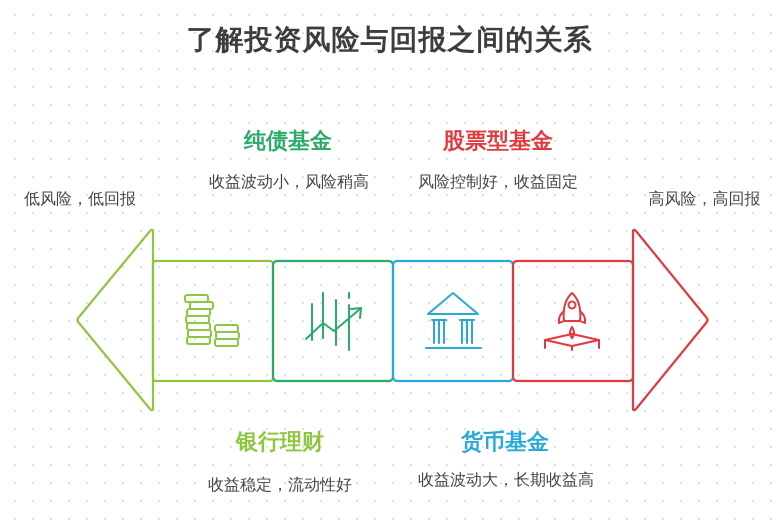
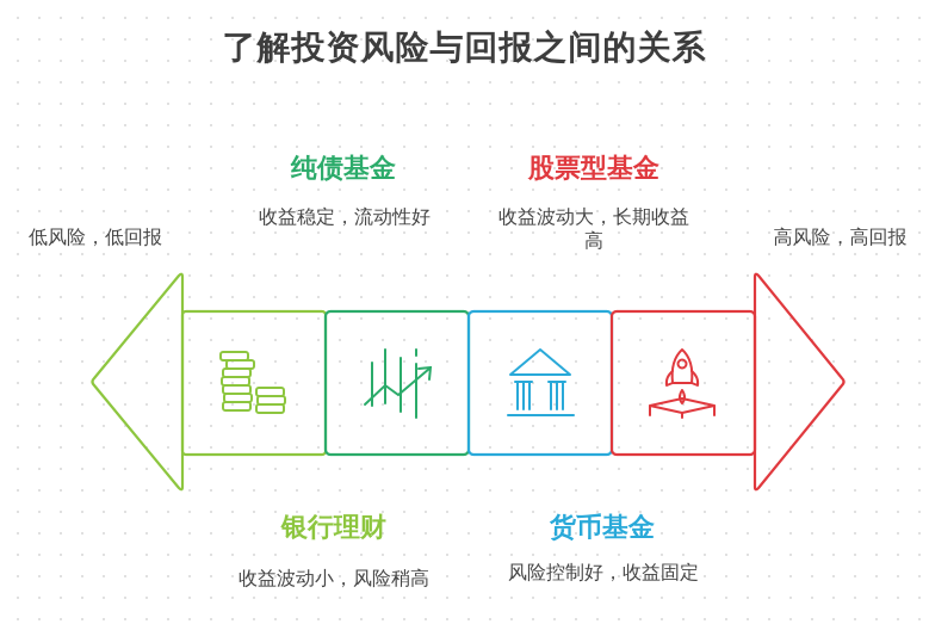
  了解投资风险与回报之间的关系
  低风险，低回报
  高风险，高回报
  纯债基金
- 收益波动小，风险稍高
+ 收益稳定，流动性好
  股票型基金
- 风险控制好，收益固定
+ 收益波动大，长期收益高
  银行理财
- 收益稳定，流动性好
+ 收益波动小，风险稍高
  货币基金
- 收益波动大，长期收益高
+ 风险控制好，收益固定
